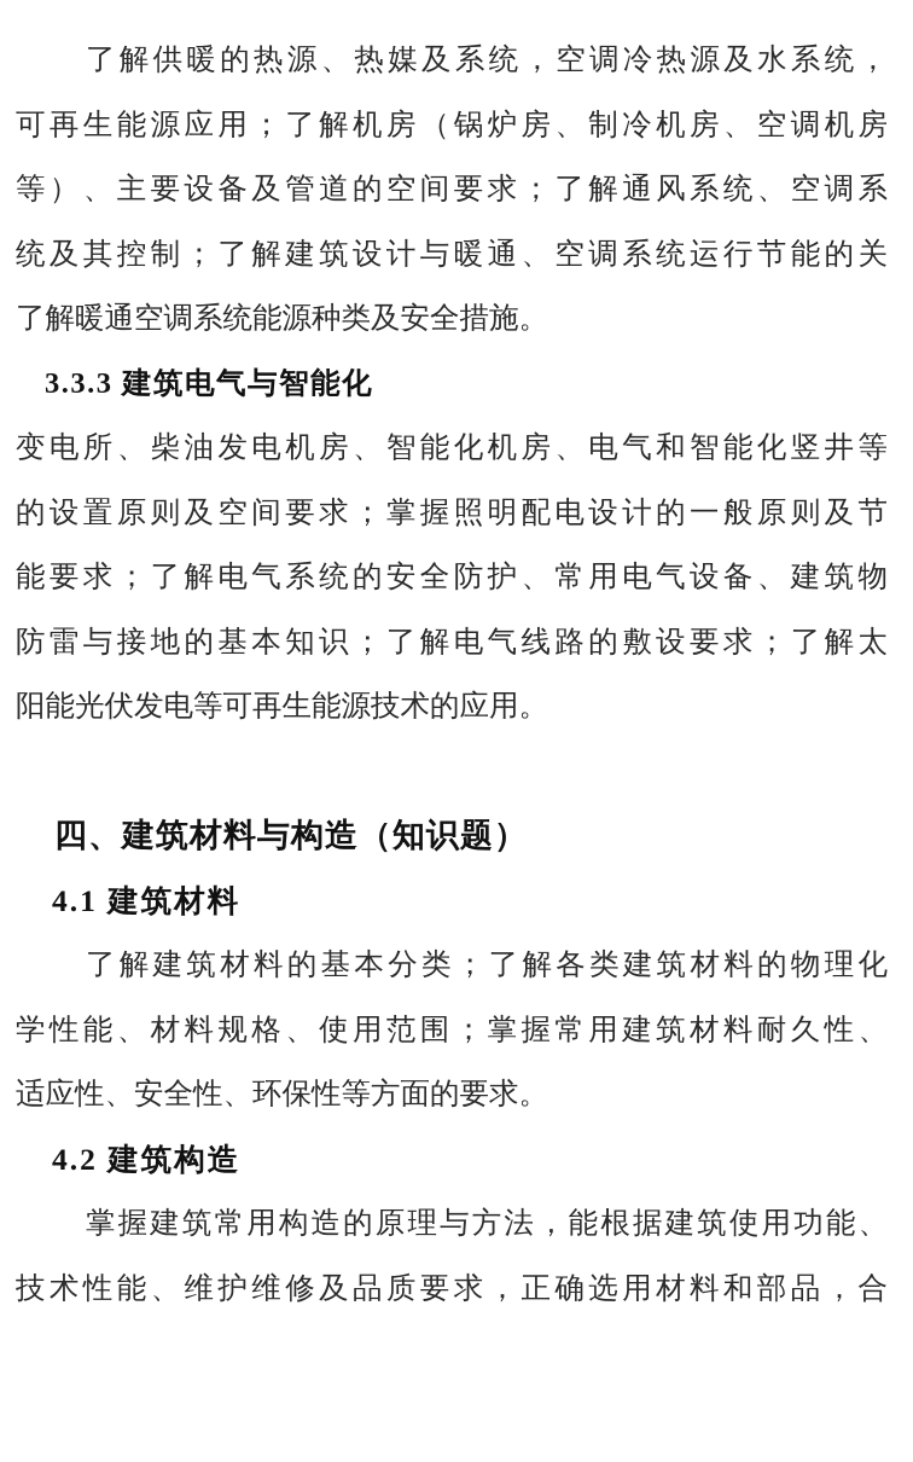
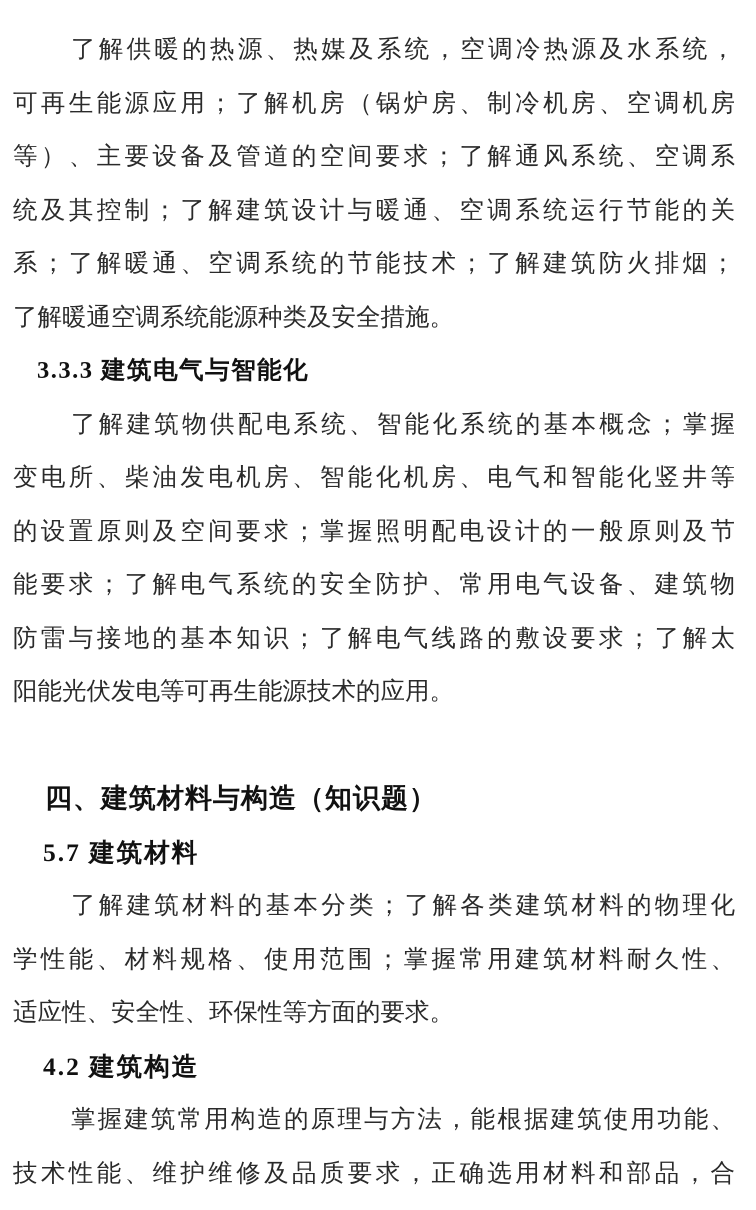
  了解供暖的热源、热媒及系统，空调冷热源及水系统，
  可再生能源应用；了解机房（锅炉房、制冷机房、空调机房
  等）、主要设备及管道的空间要求；了解通风系统、空调系
  统及其控制；了解建筑设计与暖通、空调系统运行节能的关
+ 系；了解暖通、空调系统的节能技术；了解建筑防火排烟；
  了解暖通空调系统能源种类及安全措施。
  3.3.3 建筑电气与智能化
+ 了解建筑物供配电系统、智能化系统的基本概念；掌握
  变电所、柴油发电机房、智能化机房、电气和智能化竖井等
  的设置原则及空间要求；掌握照明配电设计的一般原则及节
  能要求；了解电气系统的安全防护、常用电气设备、建筑物
  防雷与接地的基本知识；了解电气线路的敷设要求；了解太
  阳能光伏发电等可再生能源技术的应用。
  四、建筑材料与构造（知识题）
- 4.1 建筑材料
+ 5.7 建筑材料
  了解建筑材料的基本分类；了解各类建筑材料的物理化
  学性能、材料规格、使用范围；掌握常用建筑材料耐久性、
  适应性、安全性、环保性等方面的要求。
  4.2 建筑构造
  掌握建筑常用构造的原理与方法，能根据建筑使用功能、
  技术性能、维护维修及品质要求，正确选用材料和部品，合
